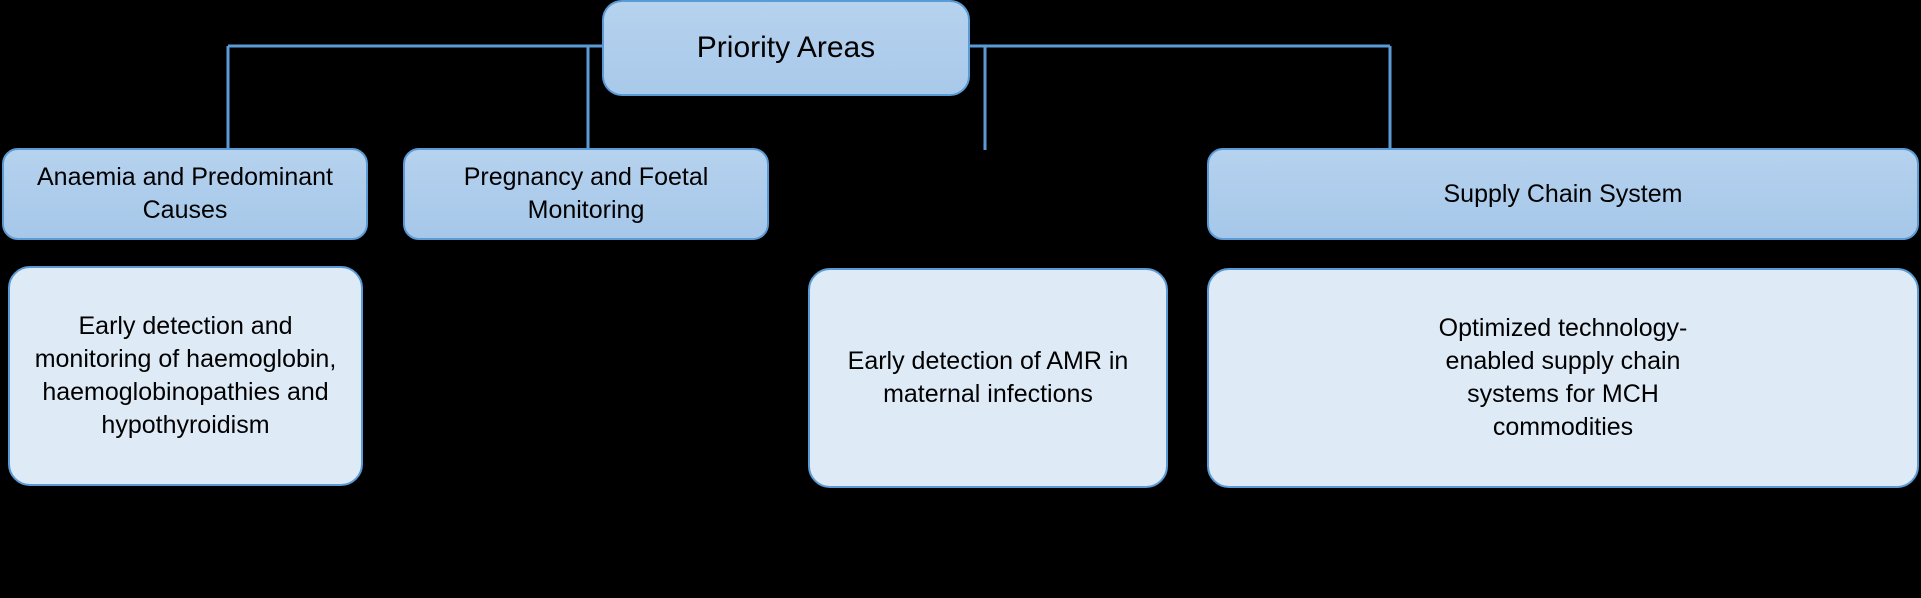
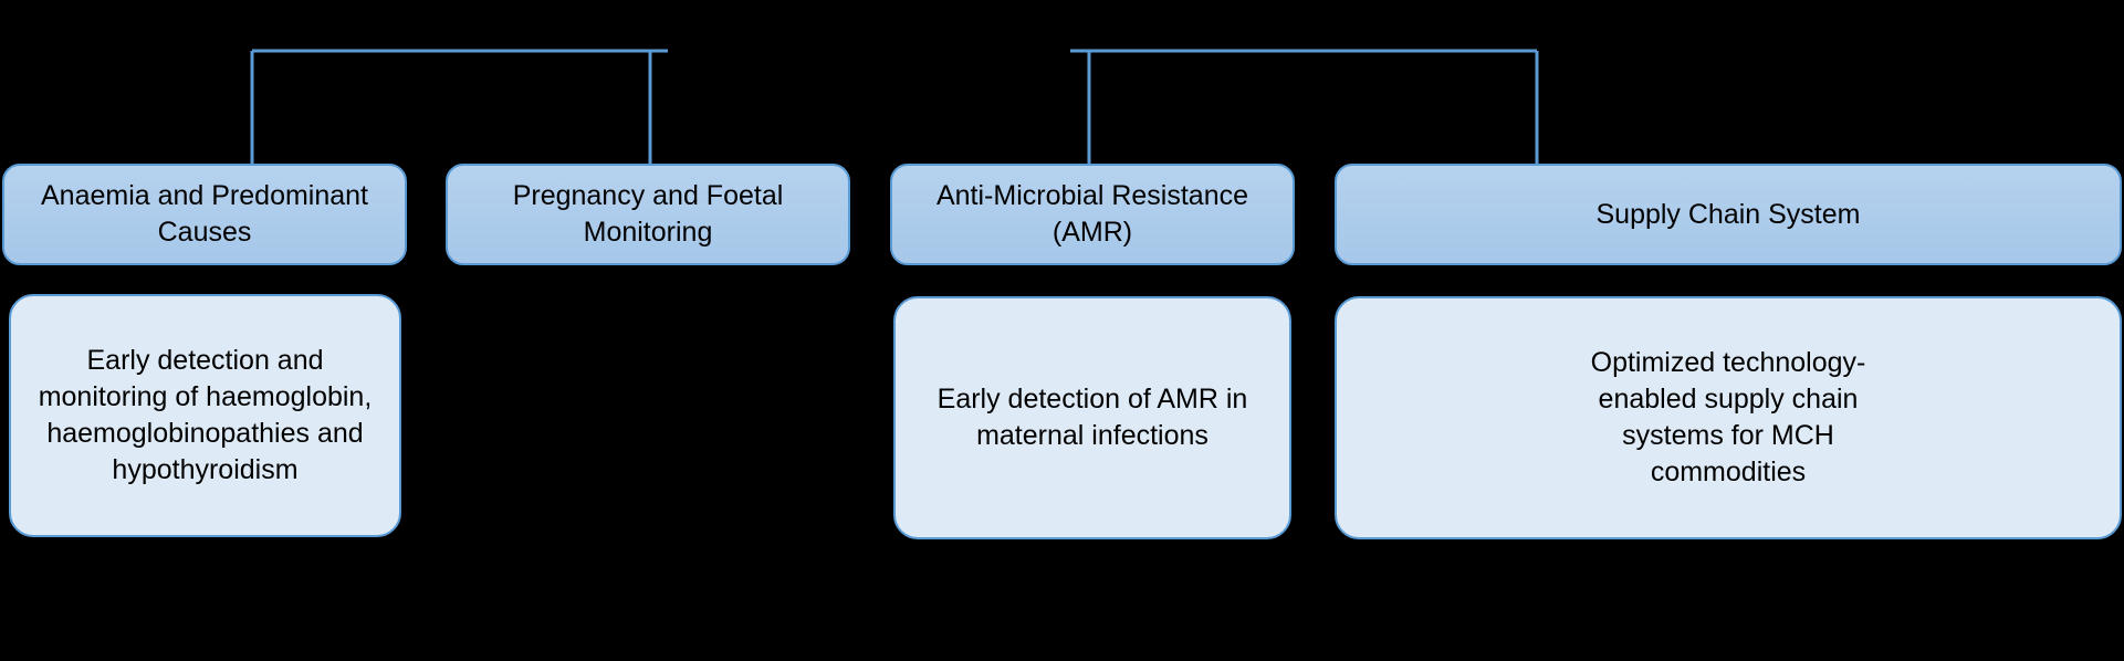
- Priority Areas
  Anaemia and Predominant
  Causes
  Pregnancy and Foetal
  Monitoring
+ Anti-Microbial Resistance
+ (AMR)
  Supply Chain System
  Early detection and
  monitoring of haemoglobin,
  haemoglobinopathies and
  hypothyroidism
  Early detection of AMR in
  maternal infections
  Optimized technology-
  enabled supply chain
  systems for MCH
  commodities
